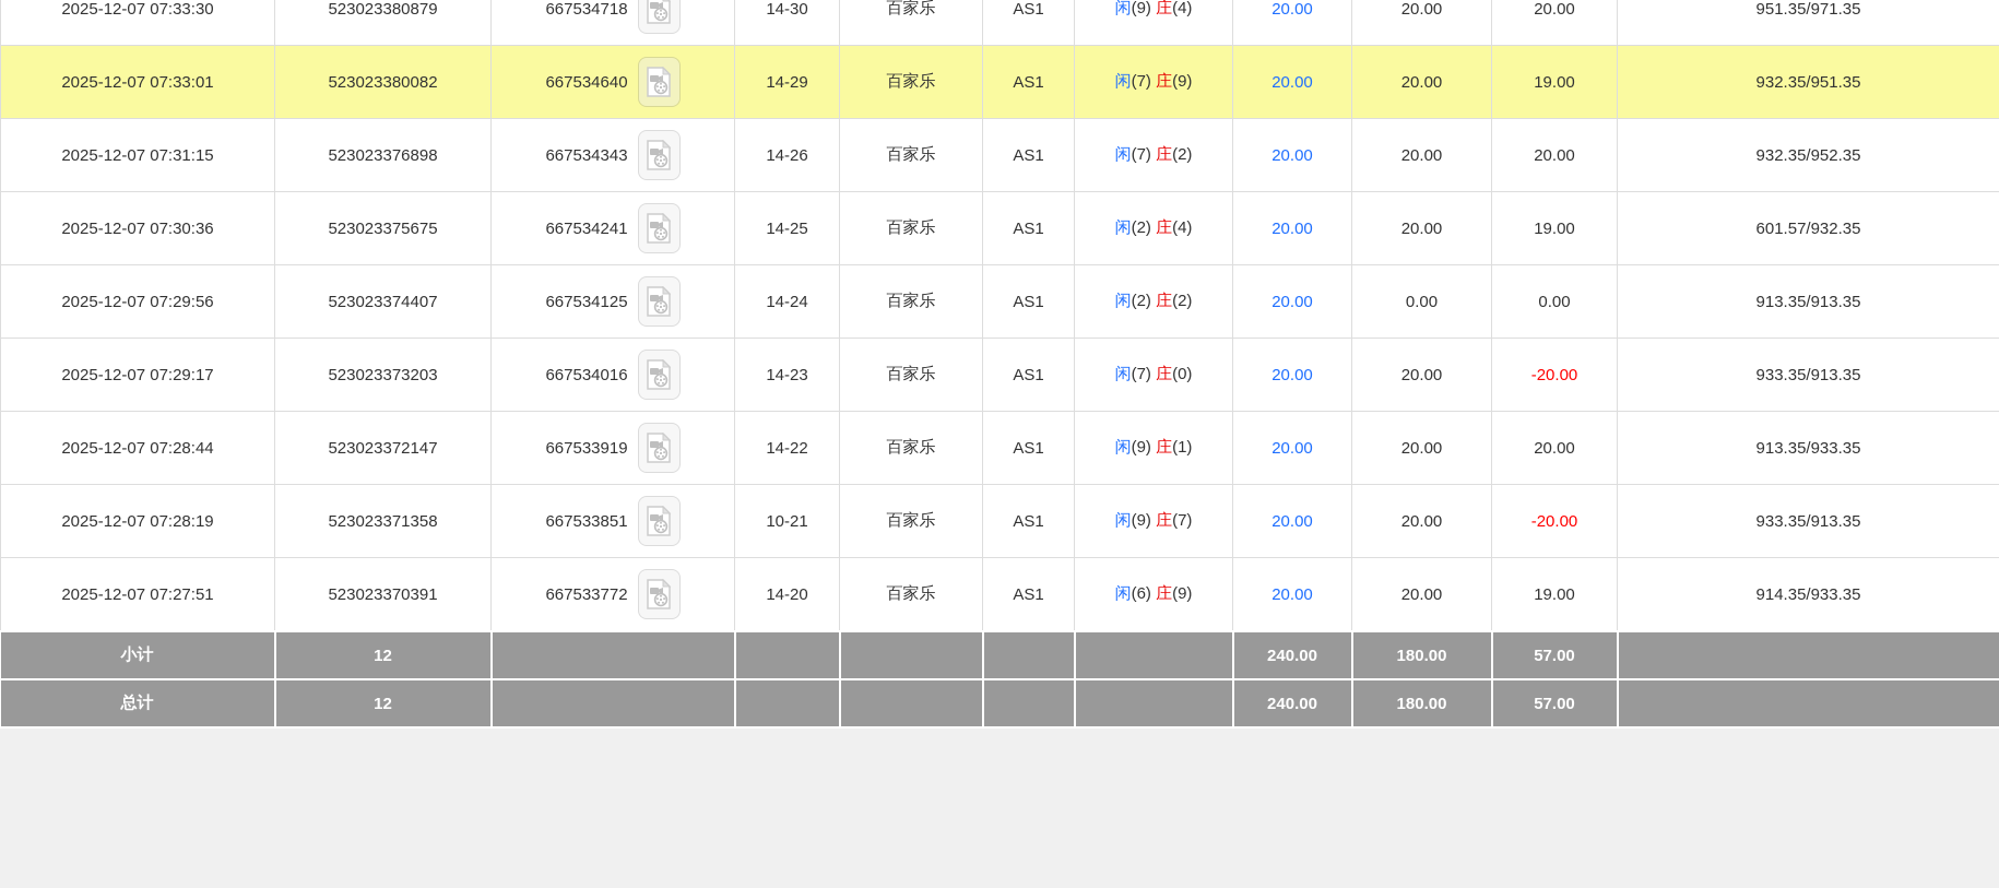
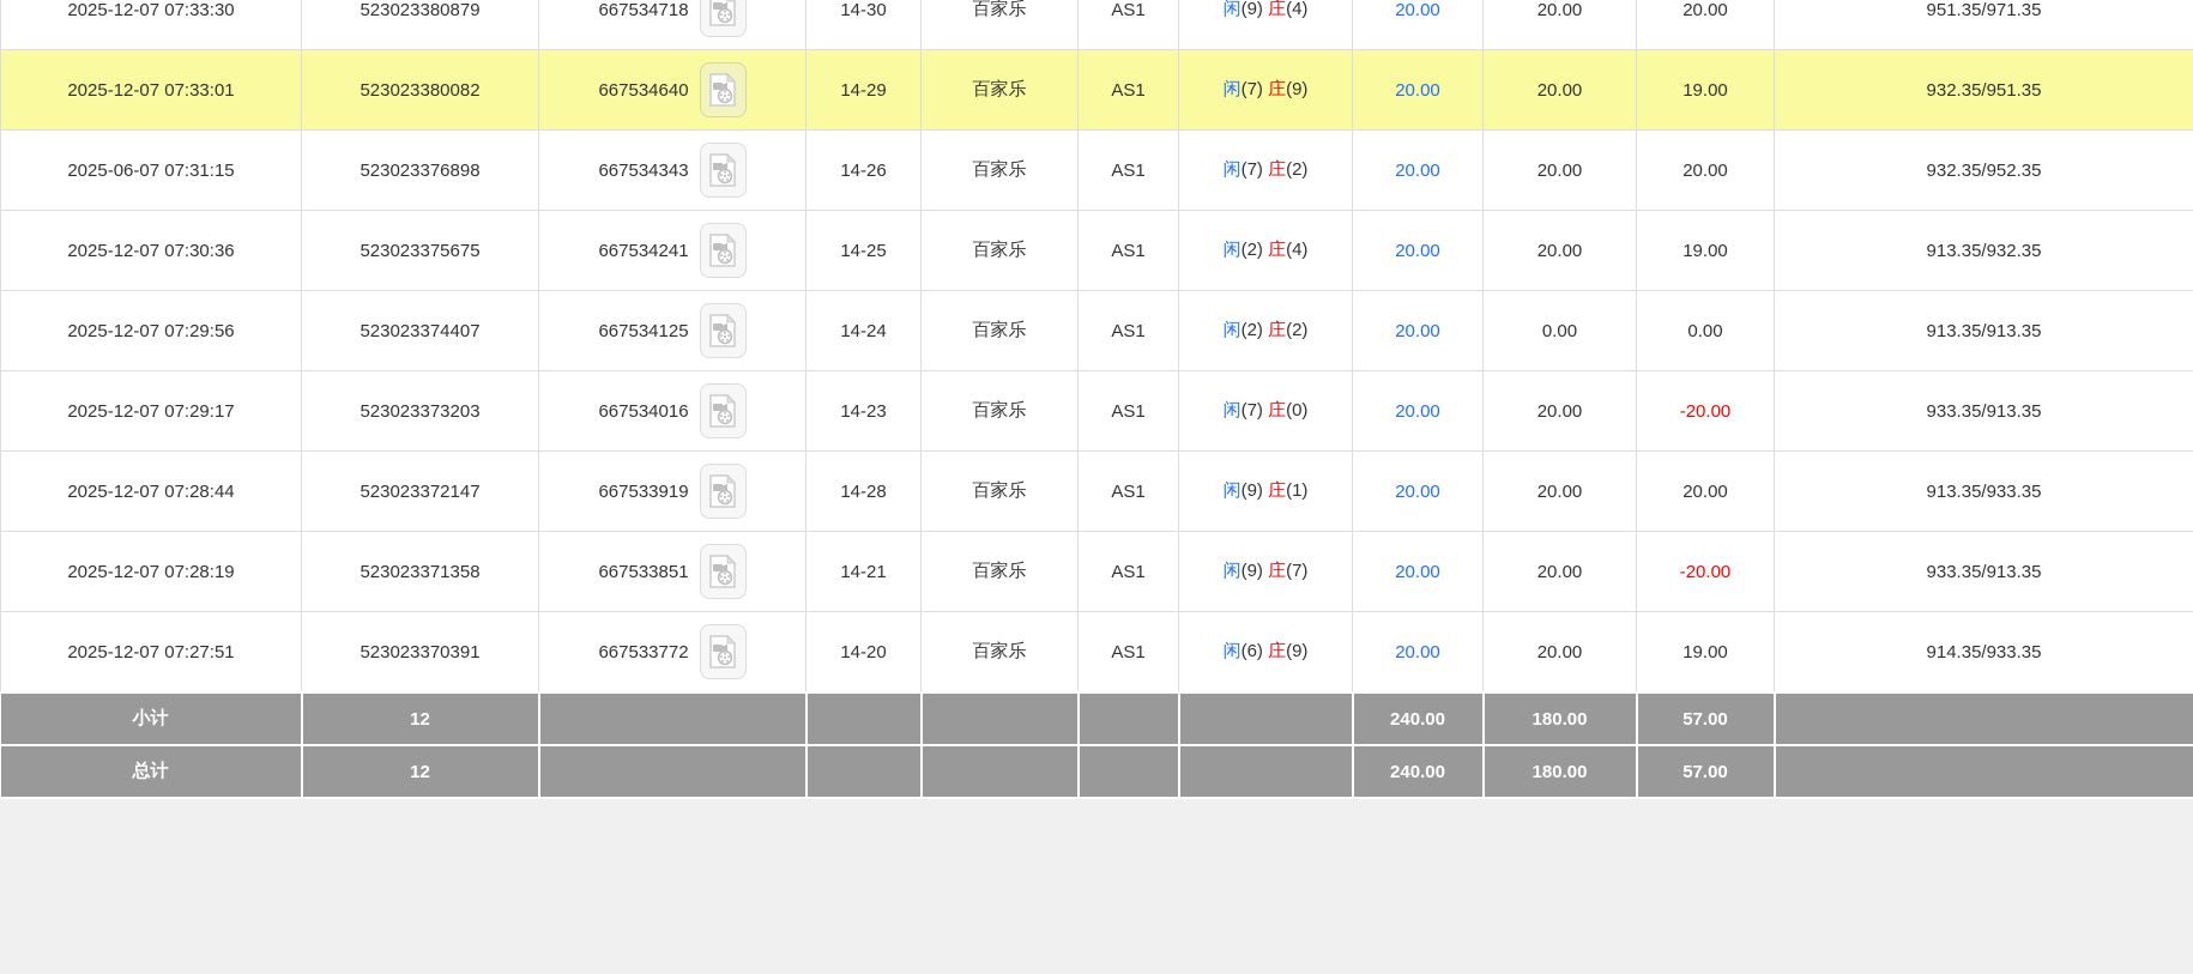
  2025-12-07 07:33:30	523023380879	667534718	14-30	百家乐	AS1	闲(9) 庄(4)	20.00	20.00	20.00	951.35/971.35
  2025-12-07 07:33:01	523023380082	667534640	14-29	百家乐	AS1	闲(7) 庄(9)	20.00	20.00	19.00	932.35/951.35
- 2025-12-07 07:31:15	523023376898	667534343	14-26	百家乐	AS1	闲(7) 庄(2)	20.00	20.00	20.00	932.35/952.35
+ 2025-06-07 07:31:15	523023376898	667534343	14-26	百家乐	AS1	闲(7) 庄(2)	20.00	20.00	20.00	932.35/952.35
- 2025-12-07 07:30:36	523023375675	667534241	14-25	百家乐	AS1	闲(2) 庄(4)	20.00	20.00	19.00	601.57/932.35
+ 2025-12-07 07:30:36	523023375675	667534241	14-25	百家乐	AS1	闲(2) 庄(4)	20.00	20.00	19.00	913.35/932.35
  2025-12-07 07:29:56	523023374407	667534125	14-24	百家乐	AS1	闲(2) 庄(2)	20.00	0.00	0.00	913.35/913.35
  2025-12-07 07:29:17	523023373203	667534016	14-23	百家乐	AS1	闲(7) 庄(0)	20.00	20.00	-20.00	933.35/913.35
- 2025-12-07 07:28:44	523023372147	667533919	14-22	百家乐	AS1	闲(9) 庄(1)	20.00	20.00	20.00	913.35/933.35
+ 2025-12-07 07:28:44	523023372147	667533919	14-28	百家乐	AS1	闲(9) 庄(1)	20.00	20.00	20.00	913.35/933.35
- 2025-12-07 07:28:19	523023371358	667533851	10-21	百家乐	AS1	闲(9) 庄(7)	20.00	20.00	-20.00	933.35/913.35
+ 2025-12-07 07:28:19	523023371358	667533851	14-21	百家乐	AS1	闲(9) 庄(7)	20.00	20.00	-20.00	933.35/913.35
  2025-12-07 07:27:51	523023370391	667533772	14-20	百家乐	AS1	闲(6) 庄(9)	20.00	20.00	19.00	914.35/933.35
  小计	12						240.00	180.00	57.00
  总计	12						240.00	180.00	57.00
